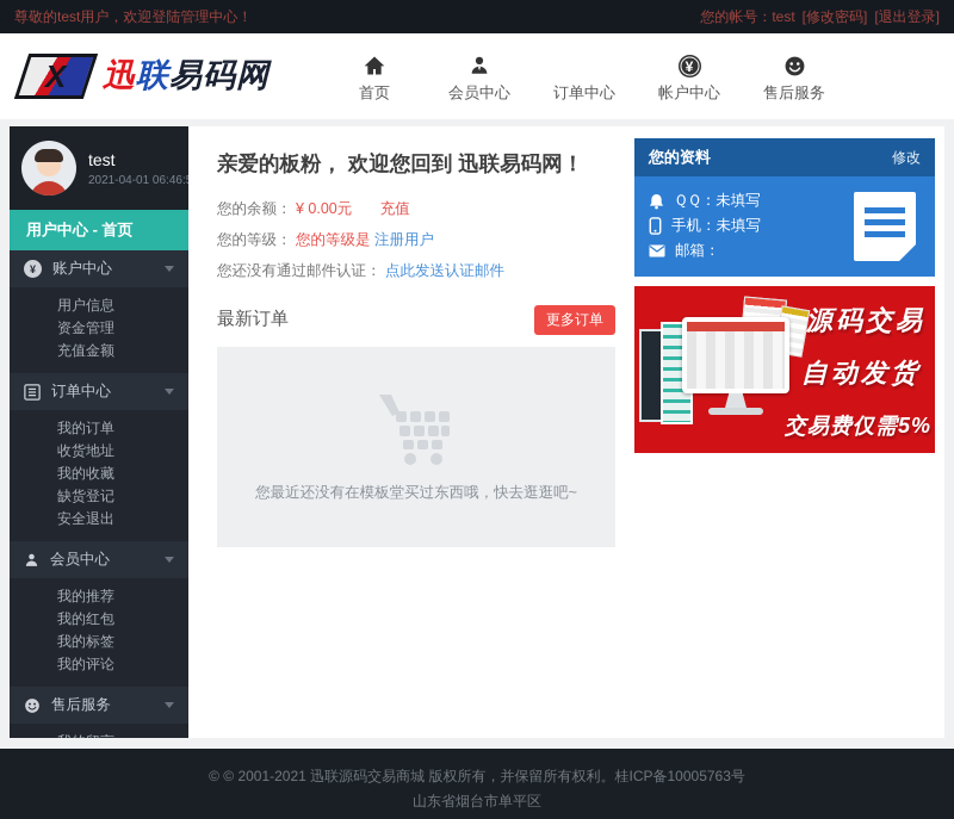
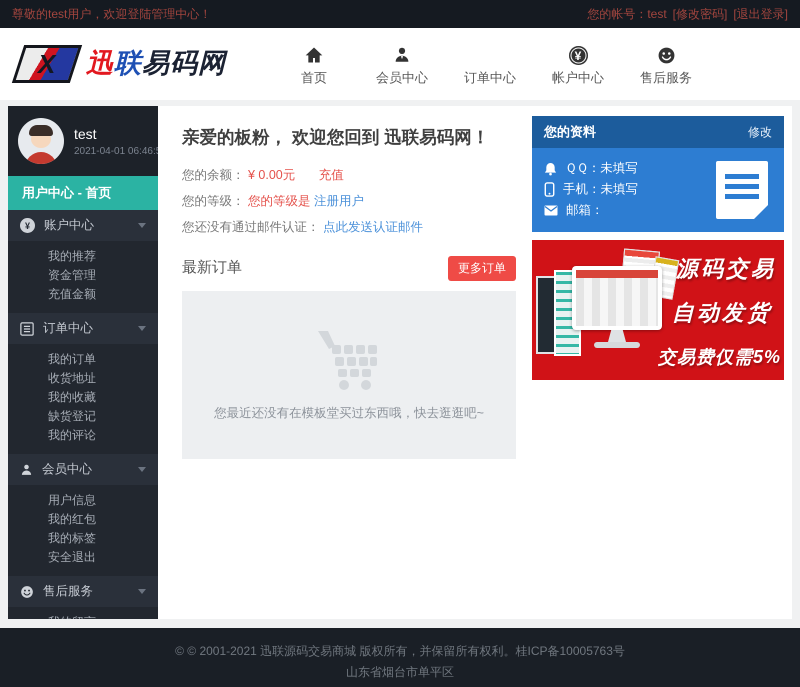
  尊敬的test用户，欢迎登陆管理中心！
  您的帐号：test
  [修改密码]
  [退出登录]
  迅联易码网
  首页
  会员中心
  订单中心
  ¥
  帐户中心
  售后服务
  test
  2021-04-01 06:46:
  用户中心 - 首页
  ¥
  账户中心
- 用户信息
+ 我的推荐
  资金管理
  充值金额
  订单中心
  我的订单
  收货地址
  我的收藏
  缺货登记
- 安全退出
+ 我的评论
  会员中心
- 我的推荐
+ 用户信息
  我的红包
  我的标签
- 我的评论
+ 安全退出
  售后服务
  亲爱的板粉， 欢迎您回到 迅联易码网！
  您的余额： ¥ 0.00元 充值
  您的等级： 您的等级是 注册用户
  您还没有通过邮件认证： 点此发送认证邮件
  最新订单
  更多订单
  您最近还没有在模板堂买过东西哦，快去逛逛吧~
  您的资料
  修改
  ＱＱ：未填写
  手机：未填写
  邮箱：
  源码交易
  自动发货
  交易费仅需5%
  © © 2001-2021 迅联源码交易商城 版权所有，并保留所有权利。桂ICP备10005763号
  山东省烟台市单平区
